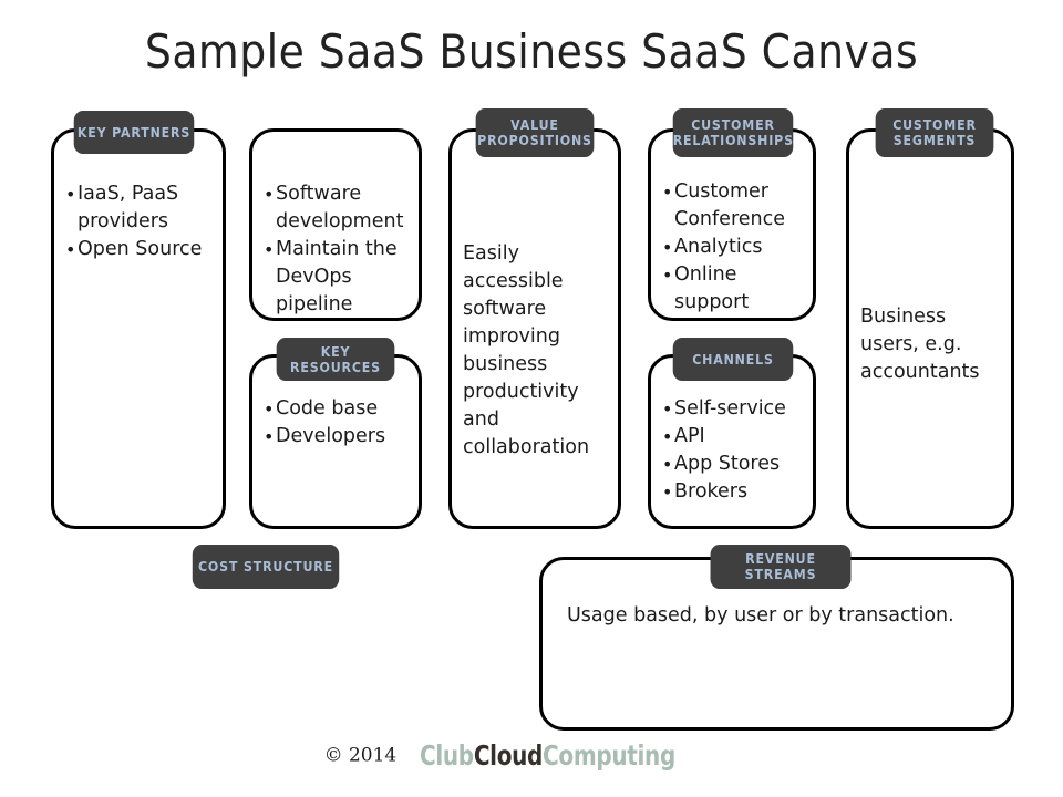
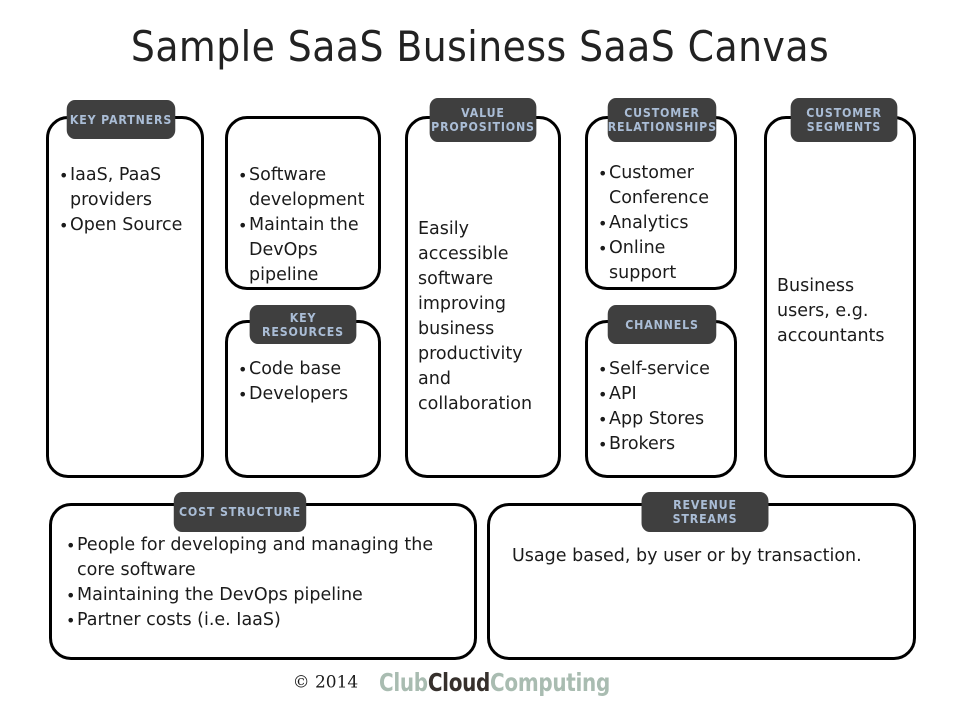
  Sample SaaS Business SaaS Canvas
  IaaS, PaaS providers
  Open Source
  KEY PARTNERS
  Software development
  Maintain the DevOps pipeline
  Code base
  Developers
  KEY RESOURCES
  Easily accessible software improving business productivity and collaboration
  VALUE
  PROPOSITIONS
  Customer Conference
  Analytics
  Online support
  CUSTOMER
  RELATIONSHIPS
  Self-service
  API
  App Stores
  Brokers
  CHANNELS
  Business users, e.g. accountants
  CUSTOMER
  SEGMENTS
+ People for developing and managing the core software
+ Maintaining the DevOps pipeline
+ Partner costs (i.e. IaaS)
  COST STRUCTURE
  Usage based, by user or by transaction.
  REVENUE STREAMS
  © 2014 ClubCloudComputing
